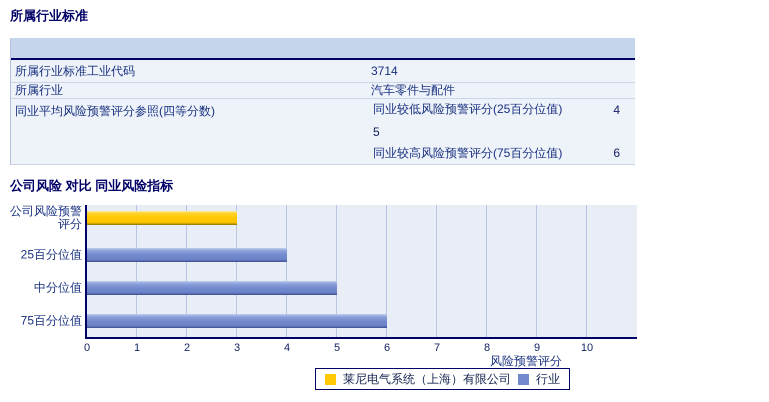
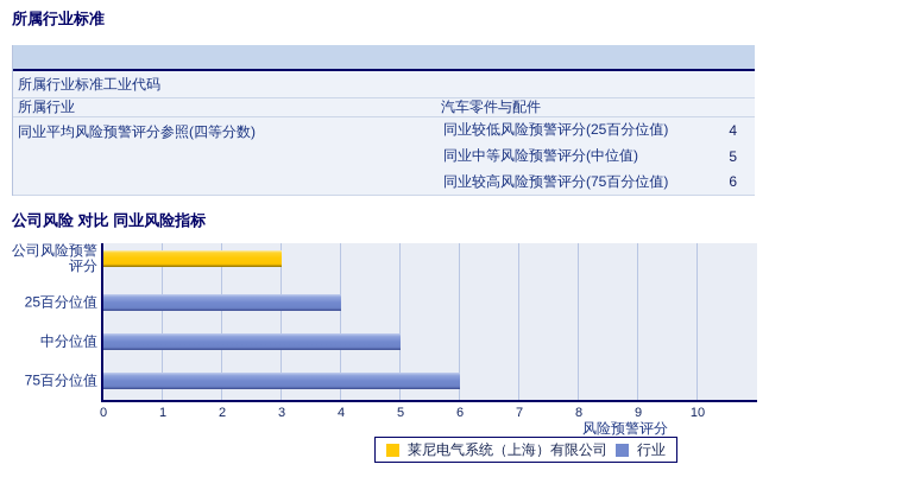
  所属行业标准
  所属行业标准工业代码
- 3714
  所属行业
  汽车零件与配件
  同业平均风险预警评分参照(四等分数)
  同业较低风险预警评分(25百分位值)
  4
+ 同业中等风险预警评分(中位值)
  5
  同业较高风险预警评分(75百分位值)
  6
  公司风险 对比 同业风险指标
  公司风险预警评分
  25百分位值
  中分位值
  75百分位值
  风险预警评分
  莱尼电气系统（上海）有限公司
  行业
  0
  1
  2
  3
  4
  5
  6
  7
  8
  9
  10
